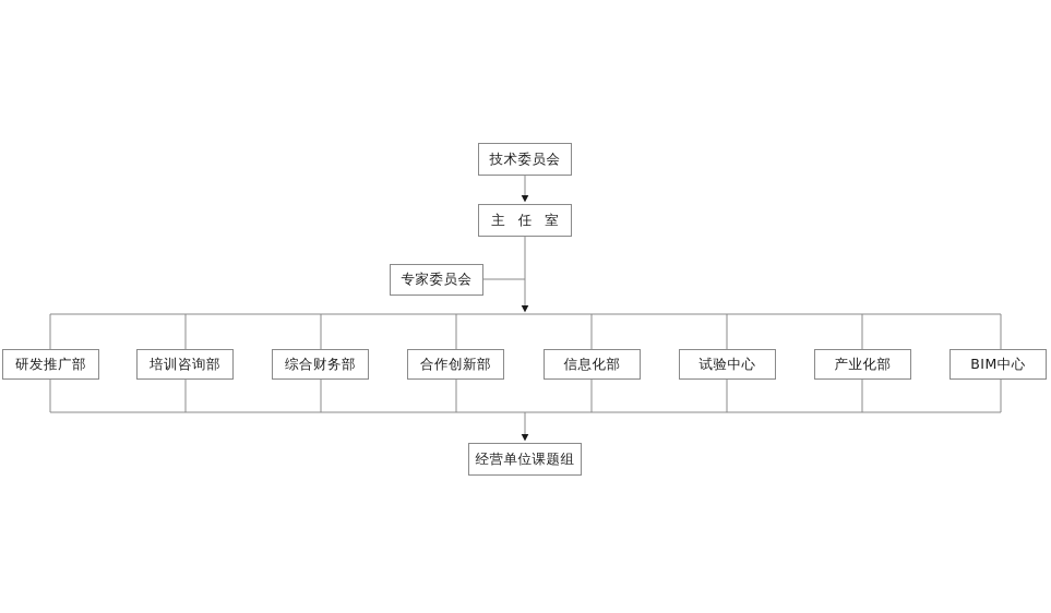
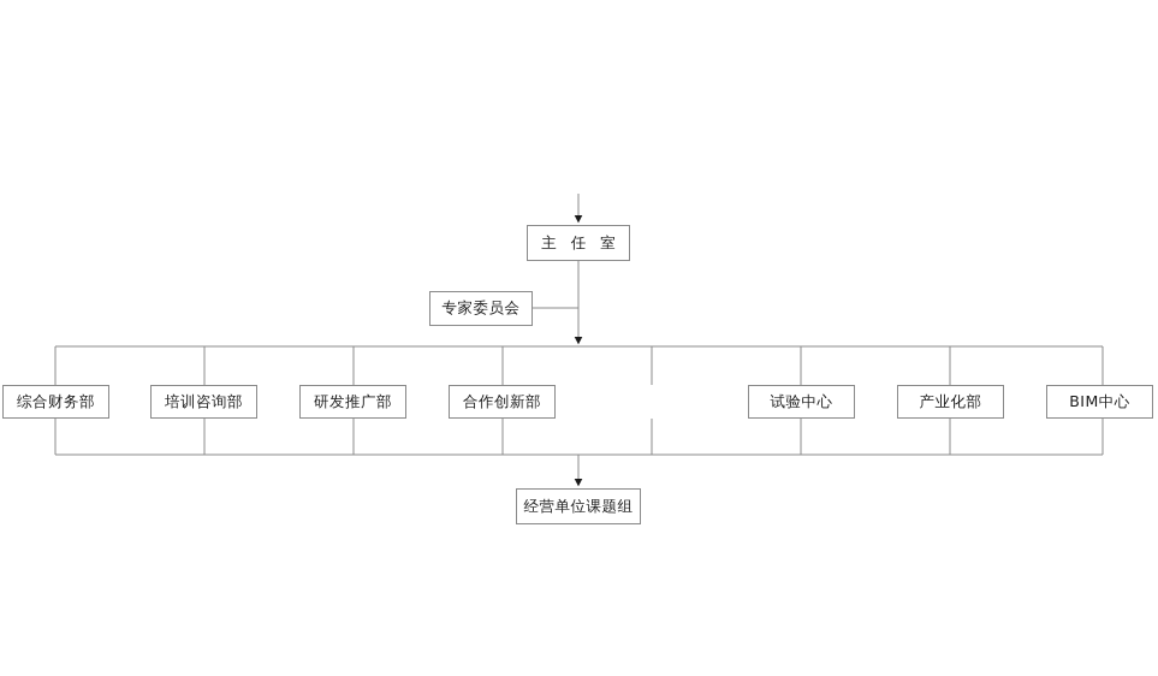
- 技术委员会
  主 任 室
  专家委员会
- 研发推广部
+ 综合财务部
  培训咨询部
- 综合财务部
+ 研发推广部
  合作创新部
- 信息化部
  试验中心
  产业化部
  BIM中心
  经营单位课题组
